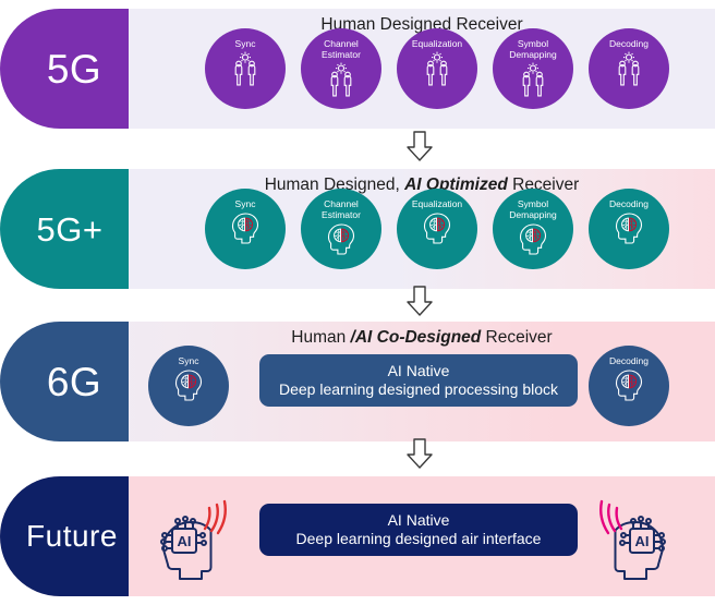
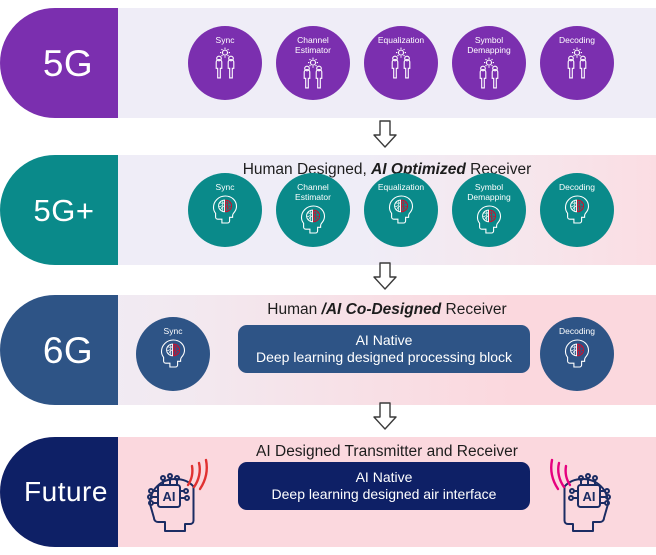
  5G
- Human Designed Receiver
  Sync
  Channel
  Estimator
  Equalization
  Symbol
  Demapping
  Decoding
  5G+
  Human Designed, AI Optimized Receiver
  Sync
  Channel
  Estimator
  Equalization
  Symbol
  Demapping
  Decoding
  6G
  Human /AI Co-Designed Receiver
  Sync
  Decoding
  AI Native
  Deep learning designed processing block
  Future
+ AI Designed Transmitter and Receiver
  AI
  AI
  AI Native
  Deep learning designed air interface
